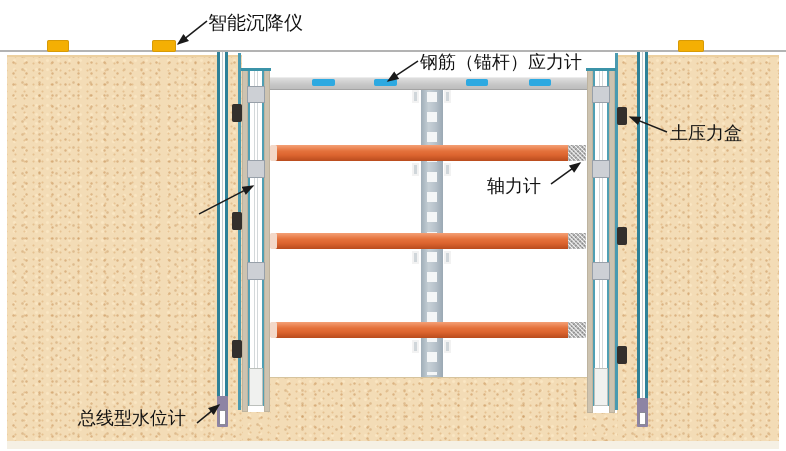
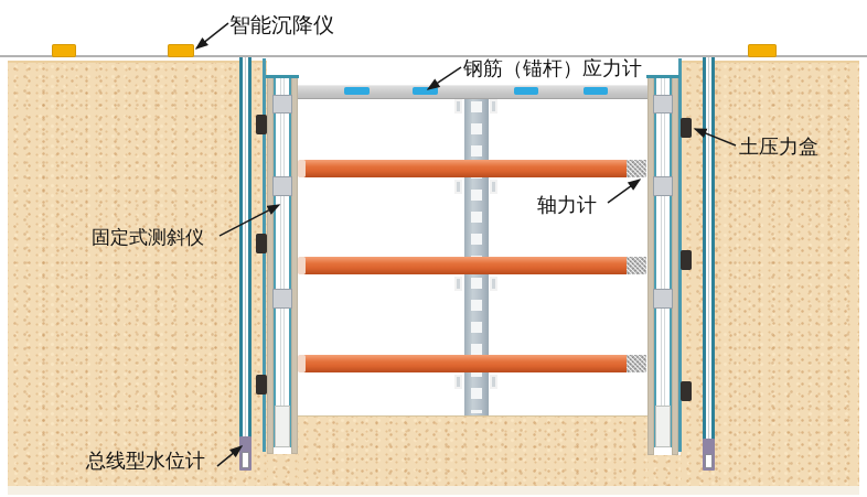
  智能沉降仪
  钢筋（锚杆）应力计
  土压力盒
  轴力计
+ 固定式测斜仪
  总线型水位计
